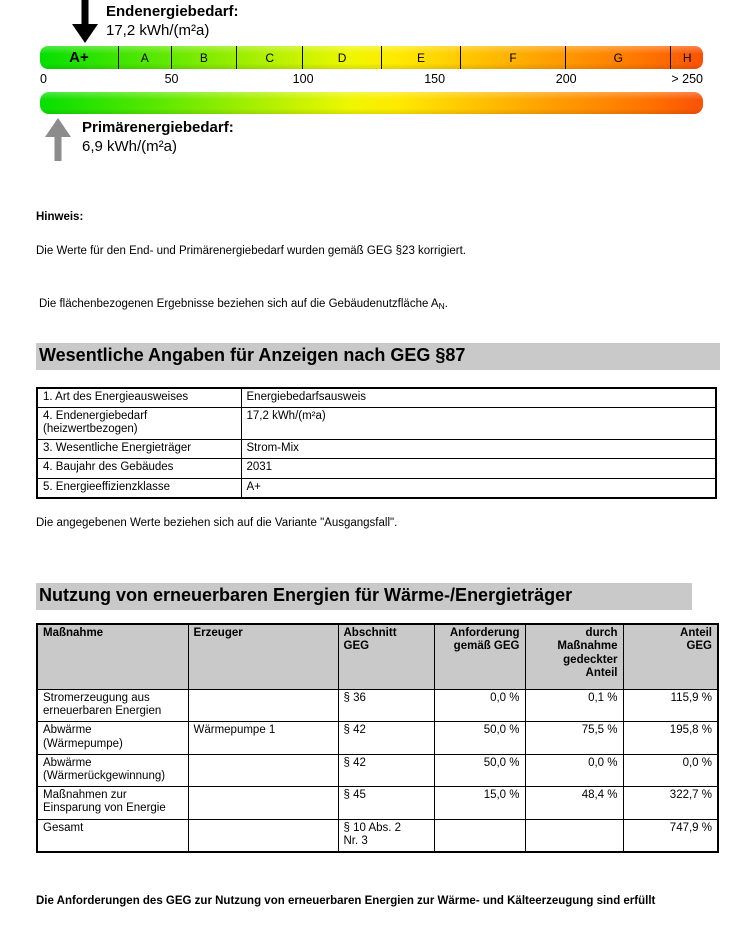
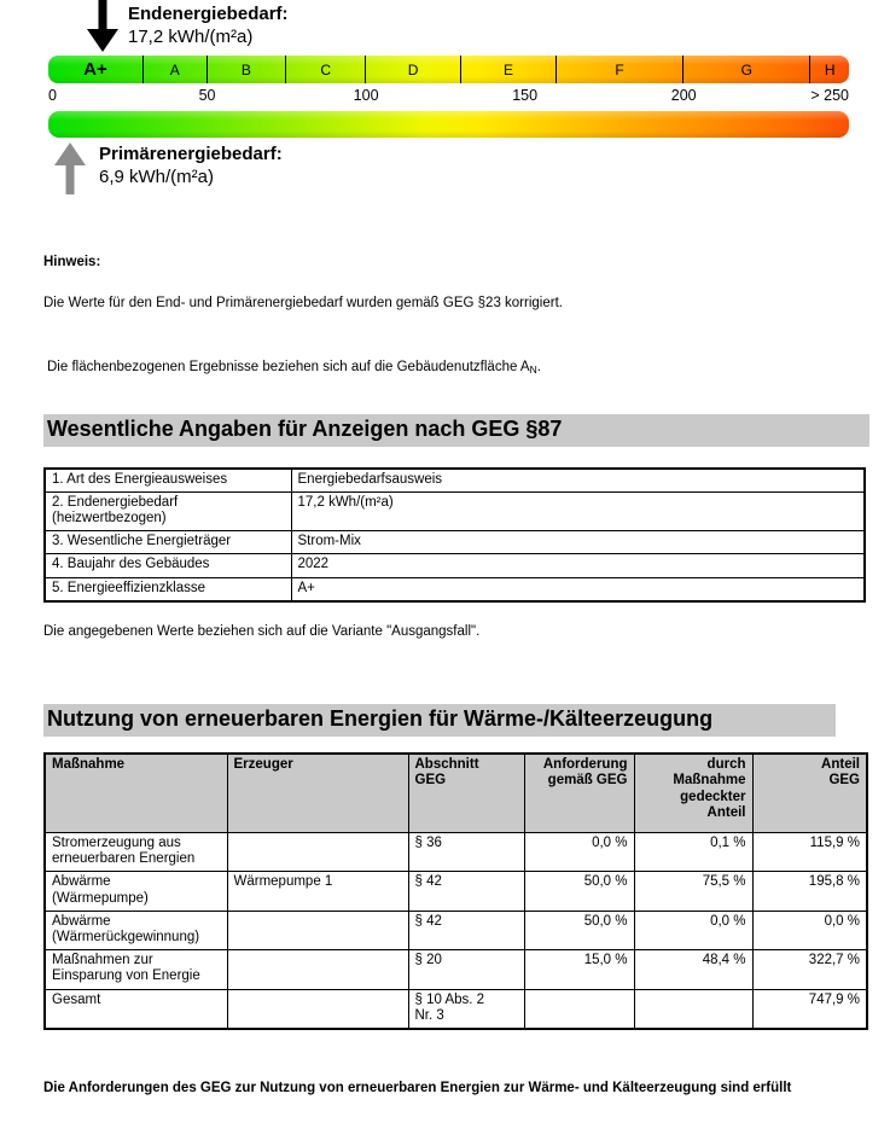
  Endenergiebedarf:
  17,2 kWh/(m²a)
  A+
  A
  B
  C
  D
  E
  F
  G
  H
  0
  50
  100
  150
  200
  > 250
  Primärenergiebedarf:
  6,9 kWh/(m²a)
  Hinweis:
  Die Werte für den End- und Primärenergiebedarf wurden gemäß GEG §23 korrigiert.
  Die flächenbezogenen Ergebnisse beziehen sich auf die Gebäudenutzfläche AN.
  Wesentliche Angaben für Anzeigen nach GEG §87
  1. Art des Energieausweises	Energiebedarfsausweis
- 4. Endenergiebedarf (heizwertbezogen)	17,2 kWh/(m²a)
+ 2. Endenergiebedarf (heizwertbezogen)	17,2 kWh/(m²a)
  3. Wesentliche Energieträger	Strom-Mix
- 4. Baujahr des Gebäudes	2031
+ 4. Baujahr des Gebäudes	2022
  5. Energieeffizienzklasse	A+
  Die angegebenen Werte beziehen sich auf die Variante "Ausgangsfall".
- Nutzung von erneuerbaren Energien für Wärme-/Energieträger
+ Nutzung von erneuerbaren Energien für Wärme-/Kälteerzeugung
  Maßnahme	Erzeuger	Abschnitt GEG	Anforderung gemäß GEG	durch Maßnahme gedeckter Anteil	Anteil GEG
  Stromerzeugung aus erneuerbaren Energien		§ 36	0,0 %	0,1 %	115,9 %
  Abwärme (Wärmepumpe)	Wärmepumpe 1	§ 42	50,0 %	75,5 %	195,8 %
  Abwärme (Wärmerückgewinnung)		§ 42	50,0 %	0,0 %	0,0 %
- Maßnahmen zur Einsparung von Energie		§ 45	15,0 %	48,4 %	322,7 %
+ Maßnahmen zur Einsparung von Energie		§ 20	15,0 %	48,4 %	322,7 %
  Gesamt		§ 10 Abs. 2 Nr. 3			747,9 %
  Die Anforderungen des GEG zur Nutzung von erneuerbaren Energien zur Wärme- und Kälteerzeugung sind erfüllt
